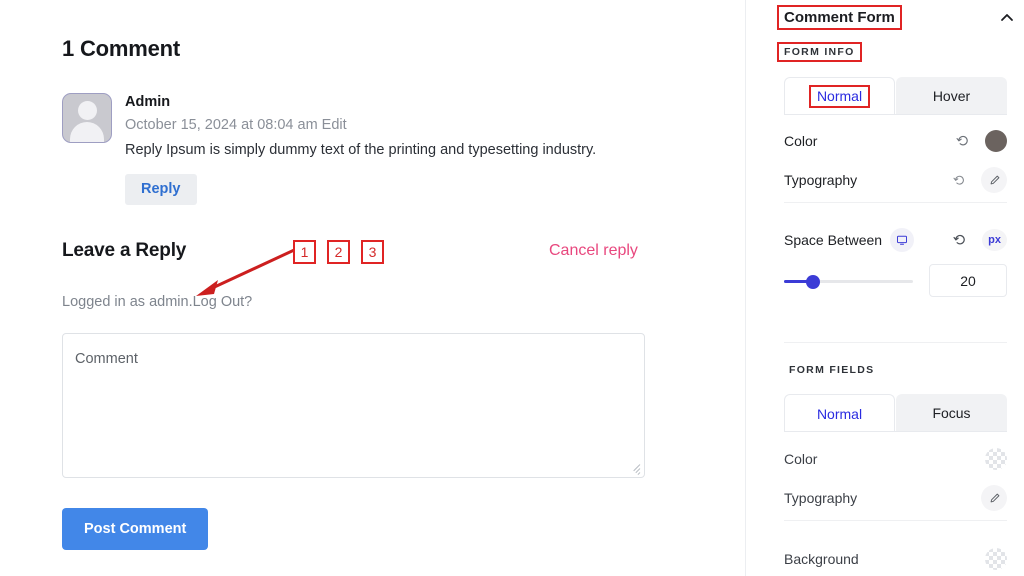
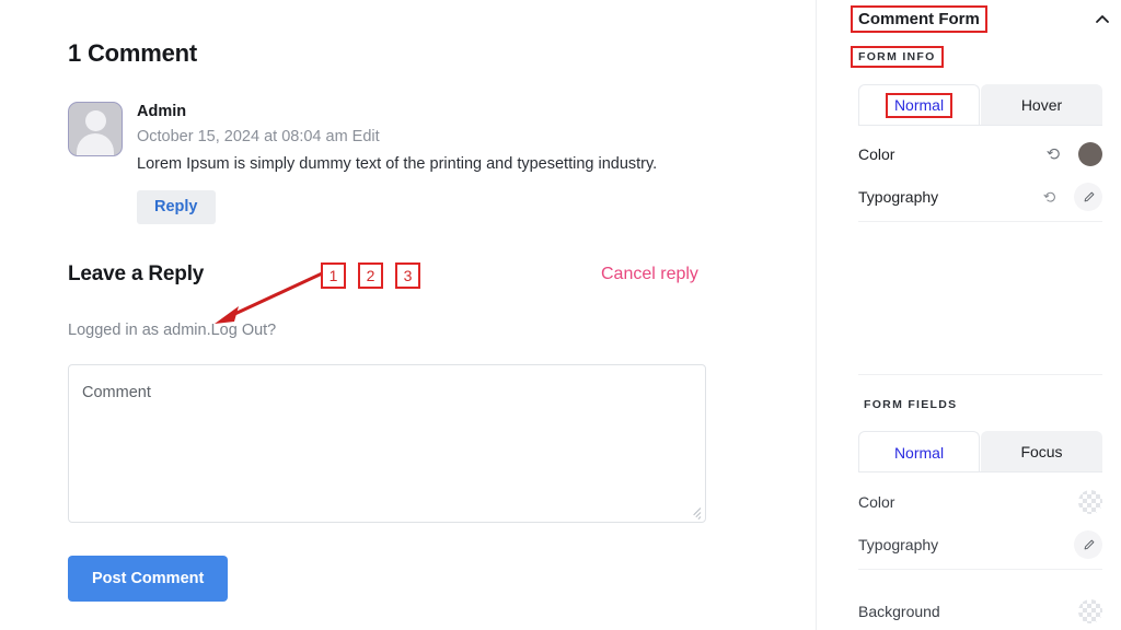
  1 Comment
  Admin
  October 15, 2024 at 08:04 am Edit
- Reply Ipsum is simply dummy text of the printing and typesetting industry.
+ Lorem Ipsum is simply dummy text of the printing and typesetting industry.
  Reply
  Leave a Reply
  Cancel reply
  Logged in as admin.Log Out?
  Comment
  Post Comment
  1
  2
  3
  Comment Form
  FORM INFO
  Normal
  Hover
  Color
  Typography
- Space Between
- px
- 20
  FORM FIELDS
  Normal
  Focus
  Color
  Typography
  Background
